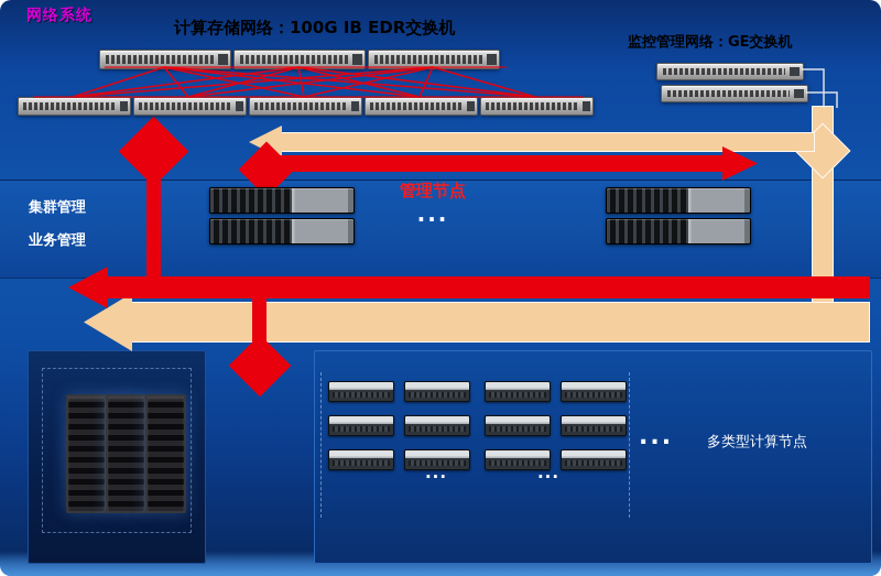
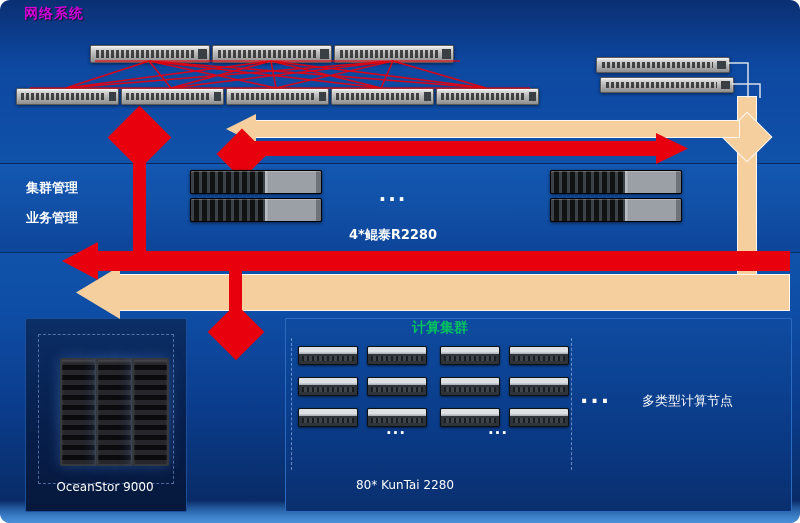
  网络系统
- 计算存储网络：100G IB EDR交换机
- 监控管理网络：GE交换机
  集群管理
  业务管理
- 管理节点
  ...
+ 4*鲲泰R2280
+ OceanStor 9000
+ 计算集群
  ...
  ...
  ...
  多类型计算节点
+ 80* KunTai 2280
